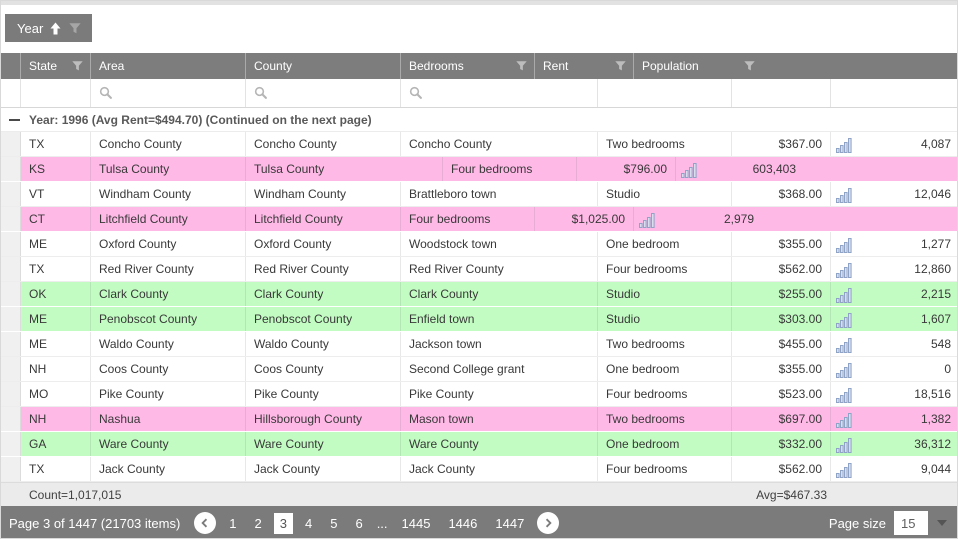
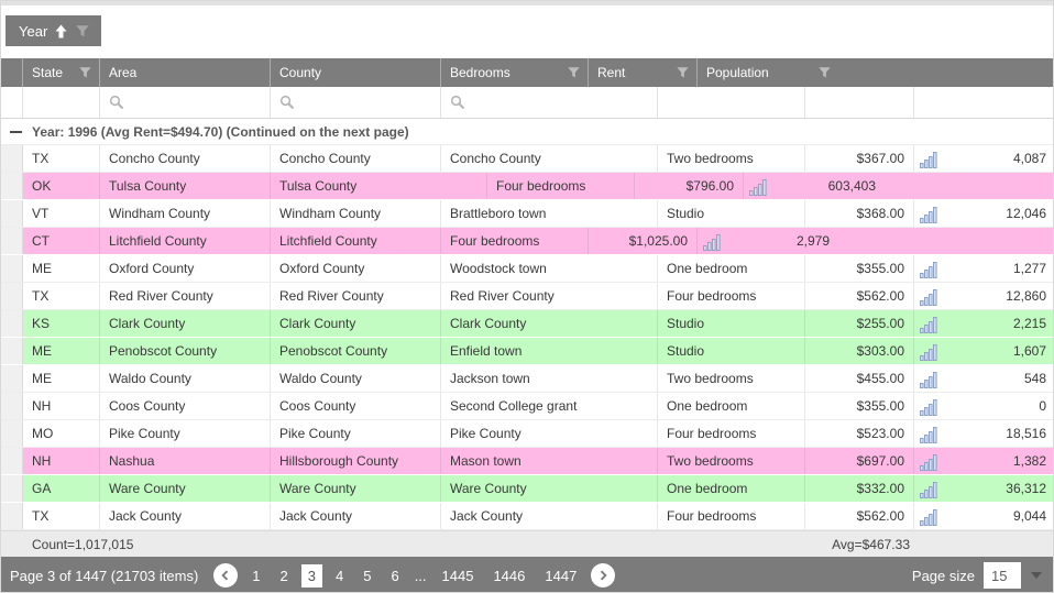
  Year
  State
  Area
  County
  Bedrooms
  Rent
  Population
  Year: 1996 (Avg Rent=$494.70) (Continued on the next page)
  TX
  Concho County
  Concho County
  Concho County
  Two bedrooms
  $367.00
  4,087
- KS
+ OK
  Tulsa County
  Tulsa County
  Four bedrooms
  $796.00
  603,403
  VT
  Windham County
  Windham County
  Brattleboro town
  Studio
  $368.00
  12,046
  CT
  Litchfield County
  Litchfield County
  Four bedrooms
  $1,025.00
  2,979
  ME
  Oxford County
  Oxford County
  Woodstock town
  One bedroom
  $355.00
  1,277
  TX
  Red River County
  Red River County
  Red River County
  Four bedrooms
  $562.00
  12,860
- OK
+ KS
  Clark County
  Clark County
  Clark County
  Studio
  $255.00
  2,215
  ME
  Penobscot County
  Penobscot County
  Enfield town
  Studio
  $303.00
  1,607
  ME
  Waldo County
  Waldo County
  Jackson town
  Two bedrooms
  $455.00
  548
  NH
  Coos County
  Coos County
  Second College grant
  One bedroom
  $355.00
  0
  MO
  Pike County
  Pike County
  Pike County
  Four bedrooms
  $523.00
  18,516
  NH
  Nashua
  Hillsborough County
  Mason town
  Two bedrooms
  $697.00
  1,382
  GA
  Ware County
  Ware County
  Ware County
  One bedroom
  $332.00
  36,312
  TX
  Jack County
  Jack County
  Jack County
  Four bedrooms
  $562.00
  9,044
  Count=1,017,015
  Avg=$467.33
  Page 3 of 1447 (21703 items)
  1
  2
  3
  4
  5
  6
  ...
  1445
  1446
  1447
  Page size
  15
